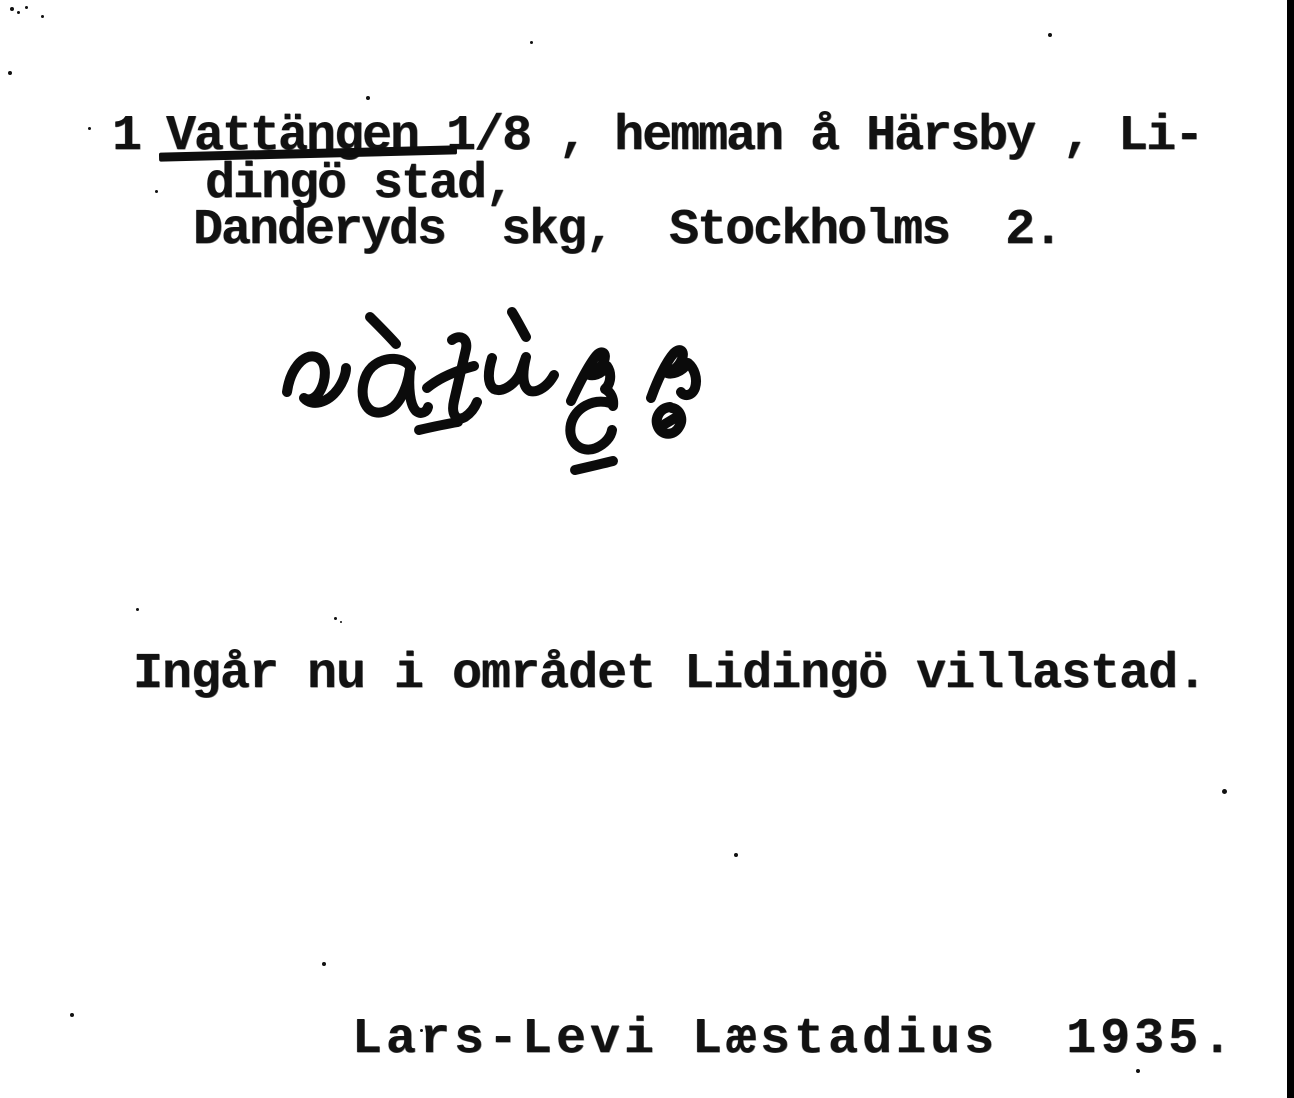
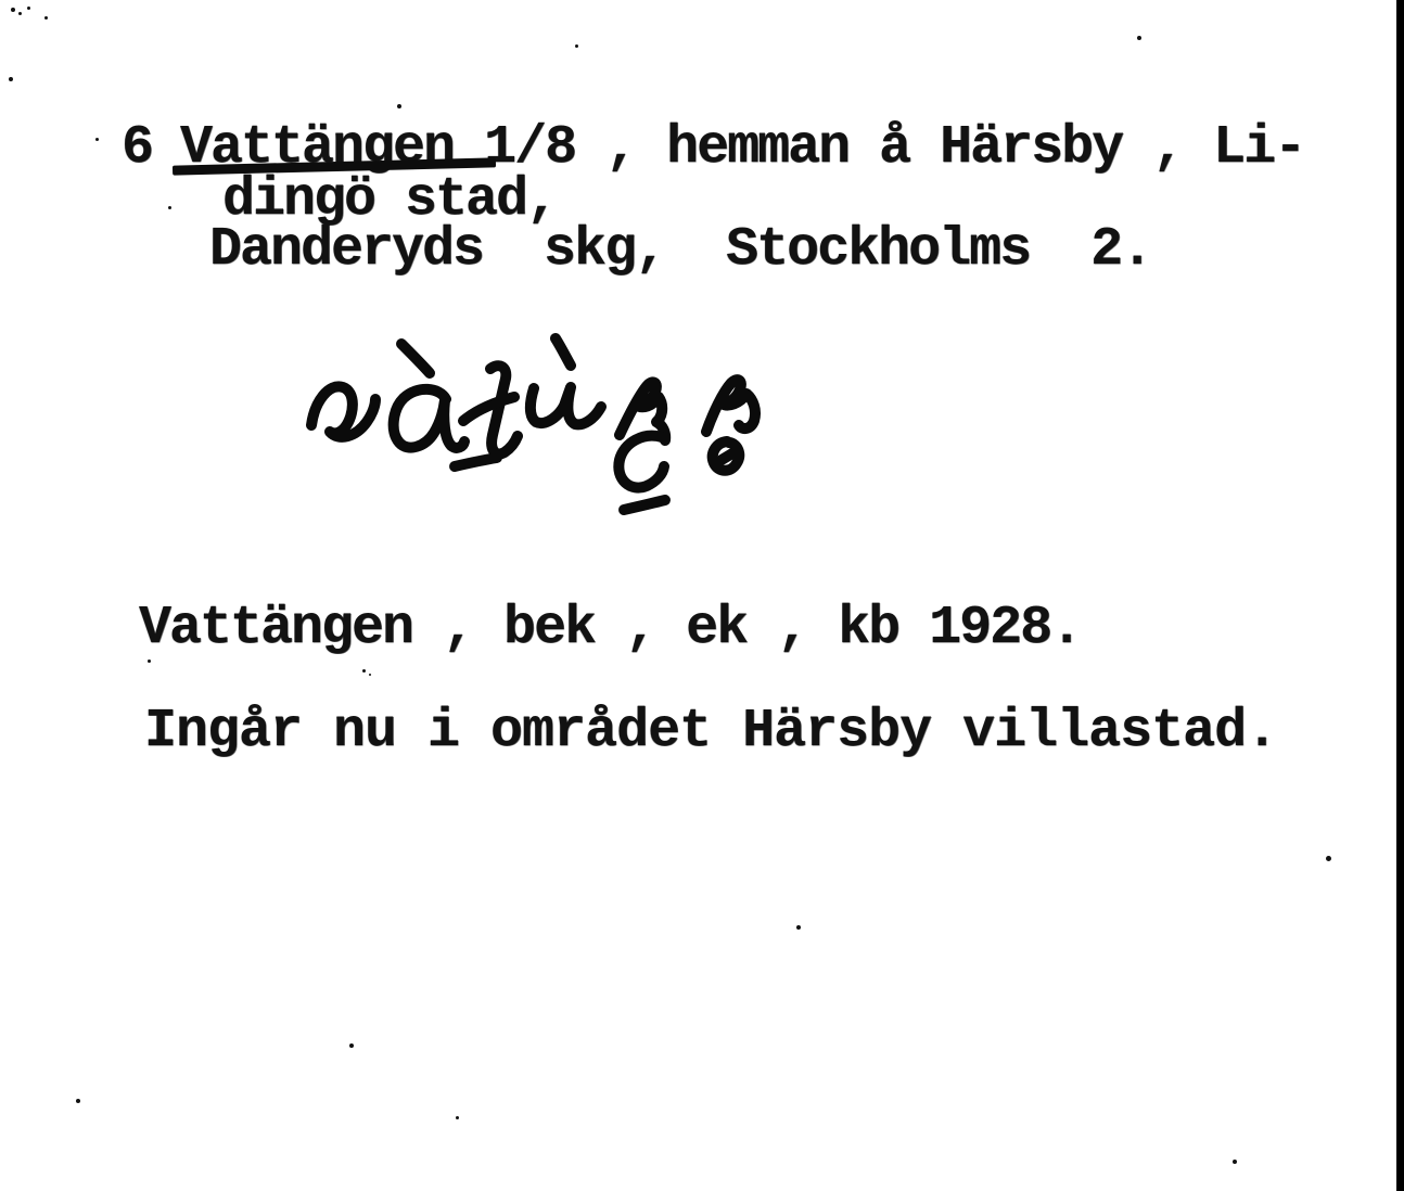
- 1 Vattängen 1/8 , hemman å Härsby , Li-
+ 6 Vattängen 1/8 , hemman å Härsby , Li-
  dingö stad,
  Danderyds skg, Stockholms 2.
+ Vattängen , bek , ek , kb 1928.
- Ingår nu i området Lidingö villastad.
+ Ingår nu i området Härsby villastad.
- Lars-Levi Læstadius 1935.
